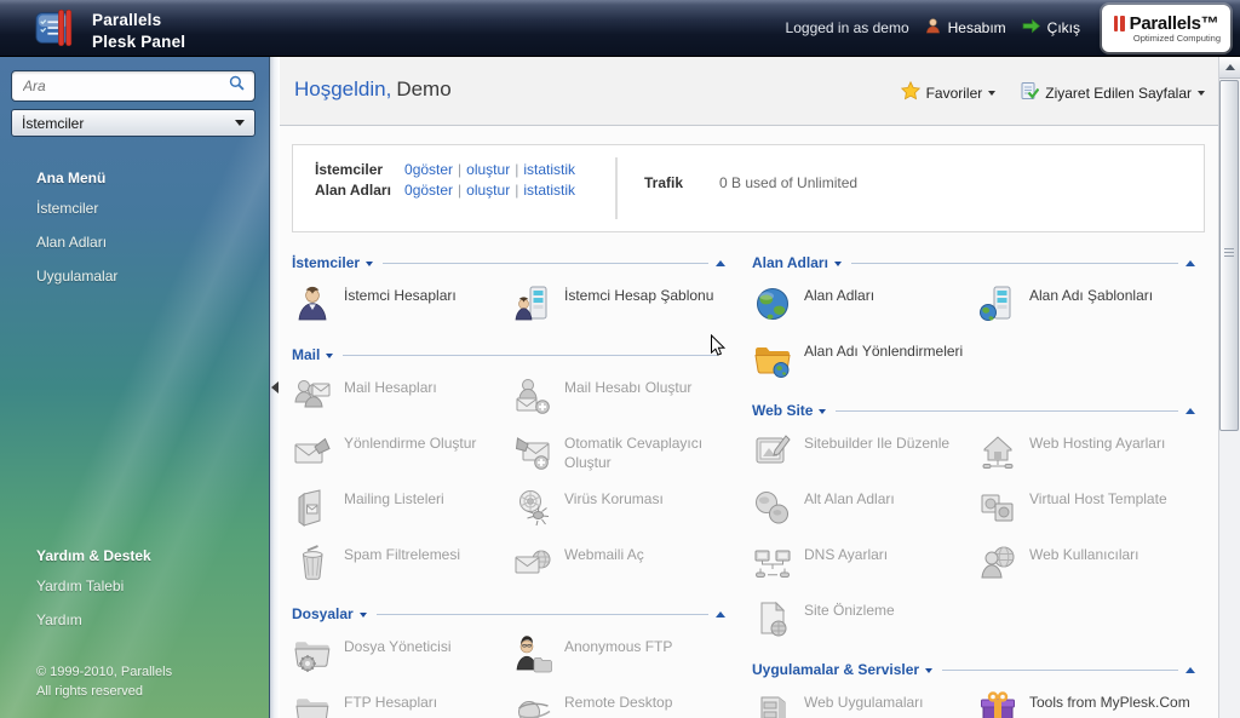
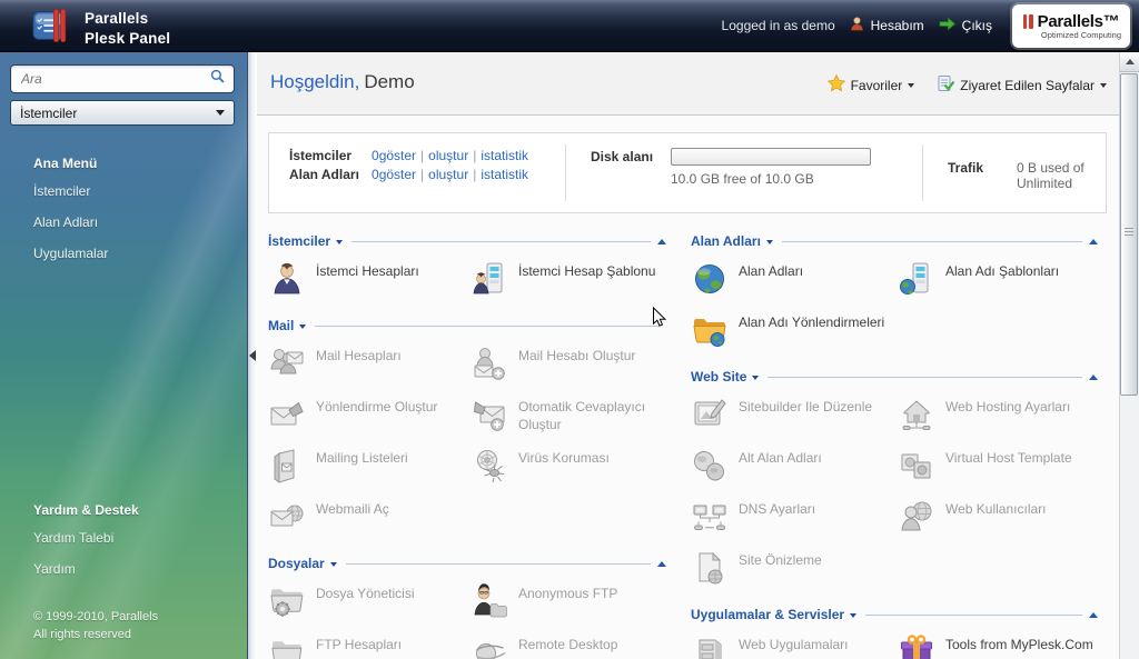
  Parallels
  Plesk Panel
  Logged in as demo
  Hesabım
  Çıkış
  Parallels™
  Optimized Computing
  Ara
  İstemciler
  Ana Menü
  İstemciler
  Alan Adları
  Uygulamalar
  Yardım & Destek
  Yardım Talebi
  Yardım
  © 1999-2010, Parallels
  All rights reserved
  Hoşgeldin, Demo
  Favoriler
  Ziyaret Edilen Sayfalar
  İstemciler
  0göster | oluştur | istatistik
  Alan Adları
  0göster | oluştur | istatistik
+ Disk alanı
+ 10.0 GB free of 10.0 GB
  Trafik
  0 B used of Unlimited
  İstemciler
  İstemci Hesapları
  İstemci Hesap Şablonu
  Mail
  Mail Hesapları
  Mail Hesabı Oluştur
  Yönlendirme Oluştur
  Otomatik Cevaplayıcı Oluştur
  Mailing Listeleri
  Virüs Koruması
- Spam Filtrelemesi
  Webmaili Aç
  Dosyalar
  Dosya Yöneticisi
  Anonymous FTP
  FTP Hesapları
  Remote Desktop
  Alan Adları
  Alan Adları
  Alan Adı Şablonları
  Alan Adı Yönlendirmeleri
  Web Site
  Sitebuilder Ile Düzenle
  Web Hosting Ayarları
  Alt Alan Adları
  Virtual Host Template
  DNS Ayarları
  Web Kullanıcıları
  Site Önizleme
  Uygulamalar & Servisler
  Web Uygulamaları
  Tools from MyPlesk.Com
